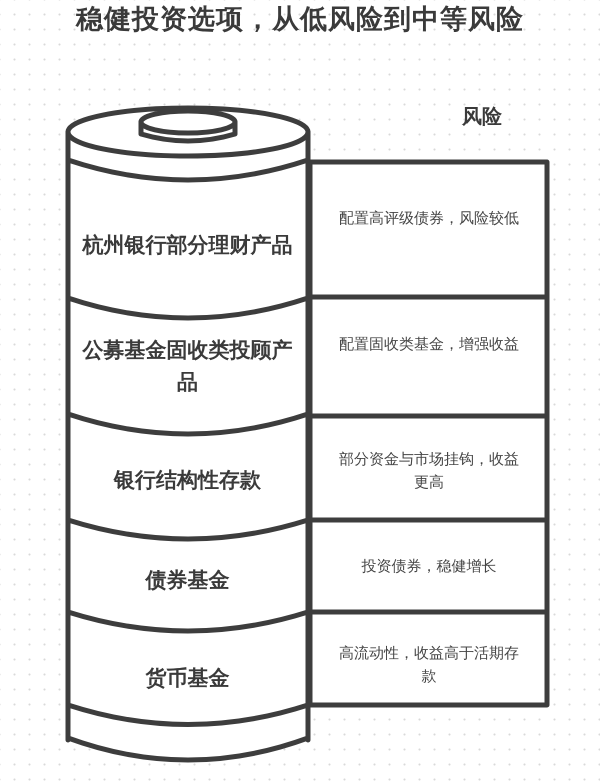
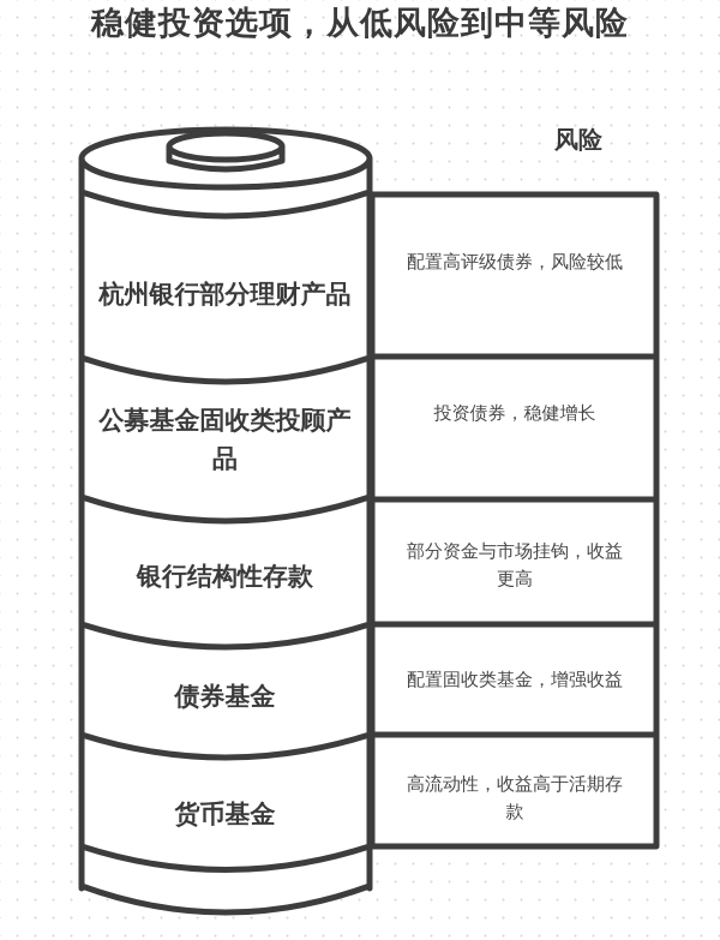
  稳健投资选项，从低风险到中等风险
  风险
  杭州银行部分理财产品
  公募基金固收类投顾产品
  银行结构性存款
  债券基金
  货币基金
  配置高评级债券，风险较低
- 配置固收类基金，增强收益
+ 投资债券，稳健增长
  部分资金与市场挂钩，收益更高
- 投资债券，稳健增长
+ 配置固收类基金，增强收益
  高流动性，收益高于活期存款
